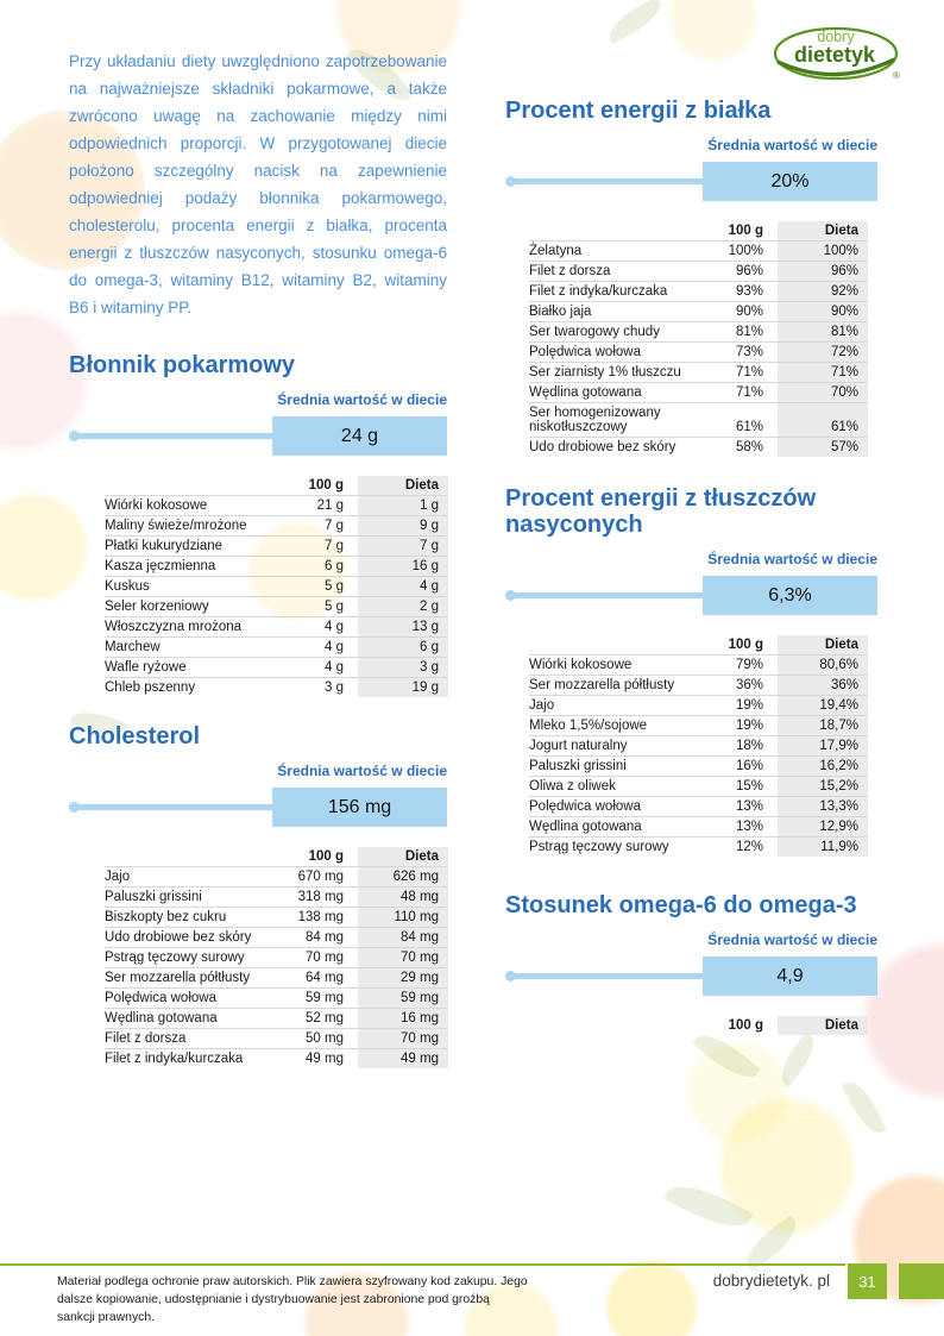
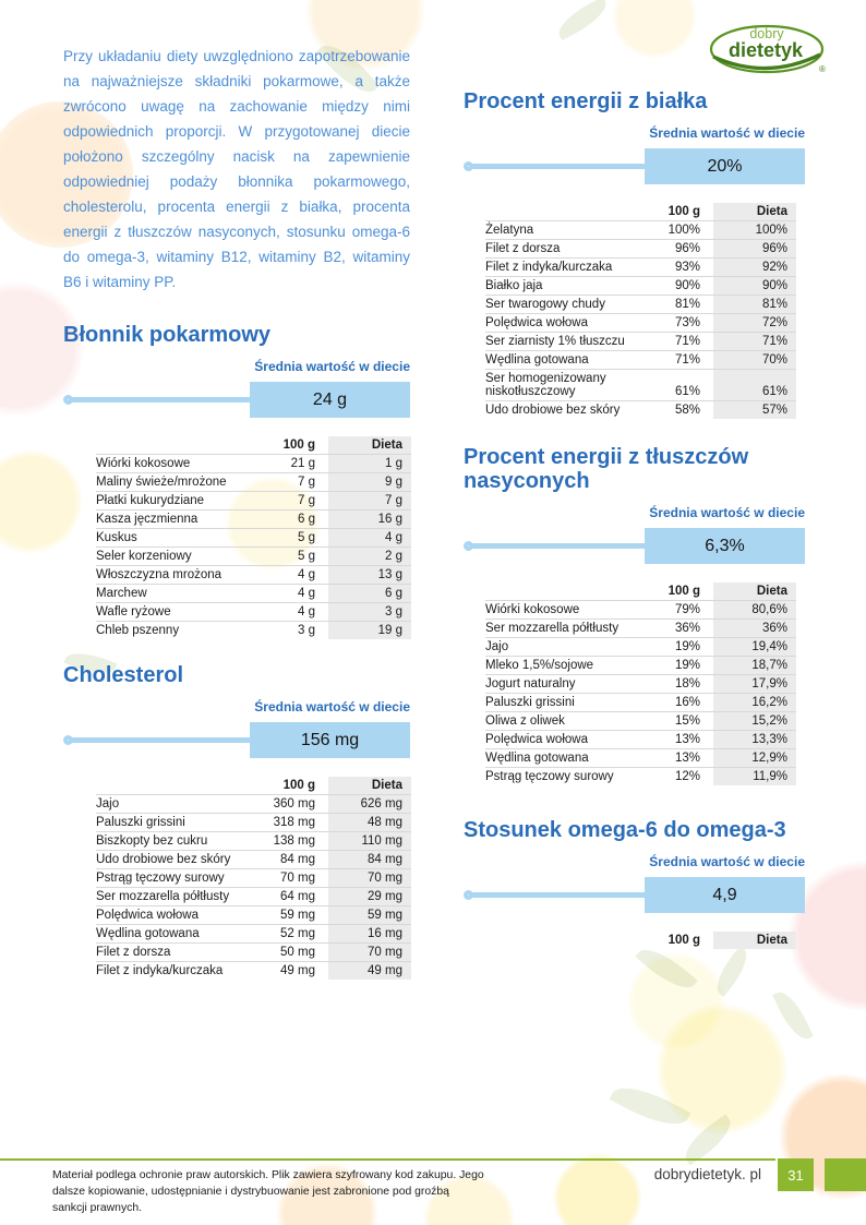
  dobry
  dietetyk
  ®
  Przy układaniu diety uwzględniono zapotrzebowanie na najważniejsze składniki pokarmowe, a także zwrócono uwagę na zachowanie między nimi odpowiednich proporcji. W przygotowanej diecie położono szczególny nacisk na zapewnienie odpowiedniej podaży błonnika pokarmowego, cholesterolu, procenta energii z białka, procenta energii z tłuszczów nasyconych, stosunku omega-6 do omega-3, witaminy B12, witaminy B2, witaminy B6 i witaminy PP.
  Błonnik pokarmowy
  Średnia wartość w diecie
  24 g
  	100 g	Dieta
  Wiórki kokosowe	21 g	1 g
  Maliny świeże/mrożone	7 g	9 g
  Płatki kukurydziane	7 g	7 g
  Kasza jęczmienna	6 g	16 g
  Kuskus	5 g	4 g
  Seler korzeniowy	5 g	2 g
  Włoszczyzna mrożona	4 g	13 g
  Marchew	4 g	6 g
  Wafle ryżowe	4 g	3 g
  Chleb pszenny	3 g	19 g
  Cholesterol
  Średnia wartość w diecie
  156 mg
  	100 g	Dieta
- Jajo	670 mg	626 mg
+ Jajo	360 mg	626 mg
  Paluszki grissini	318 mg	48 mg
  Biszkopty bez cukru	138 mg	110 mg
  Udo drobiowe bez skóry	84 mg	84 mg
  Pstrąg tęczowy surowy	70 mg	70 mg
  Ser mozzarella półtłusty	64 mg	29 mg
  Polędwica wołowa	59 mg	59 mg
  Wędlina gotowana	52 mg	16 mg
  Filet z dorsza	50 mg	70 mg
  Filet z indyka/kurczaka	49 mg	49 mg
  Procent energii z białka
  Średnia wartość w diecie
  20%
  	100 g	Dieta
  Żelatyna	100%	100%
  Filet z dorsza	96%	96%
  Filet z indyka/kurczaka	93%	92%
  Białko jaja	90%	90%
  Ser twarogowy chudy	81%	81%
  Polędwica wołowa	73%	72%
  Ser ziarnisty 1% tłuszczu	71%	71%
  Wędlina gotowana	71%	70%
  Ser homogenizowany niskotłuszczowy	61%	61%
  Udo drobiowe bez skóry	58%	57%
  Procent energii z tłuszczów nasyconych
  Średnia wartość w diecie
  6,3%
  	100 g	Dieta
  Wiórki kokosowe	79%	80,6%
  Ser mozzarella półtłusty	36%	36%
  Jajo	19%	19,4%
  Mleko 1,5%/sojowe	19%	18,7%
  Jogurt naturalny	18%	17,9%
  Paluszki grissini	16%	16,2%
  Oliwa z oliwek	15%	15,2%
  Polędwica wołowa	13%	13,3%
  Wędlina gotowana	13%	12,9%
  Pstrąg tęczowy surowy	12%	11,9%
  Stosunek omega-6 do omega-3
  Średnia wartość w diecie
  4,9
  	100 g	Dieta
  Materiał podlega ochronie praw autorskich. Plik zawiera szyfrowany kod zakupu. Jego dalsze kopiowanie, udostępnianie i dystrybuowanie jest zabronione pod groźbą sankcji prawnych.
  dobrydietetyk. pl
  31
